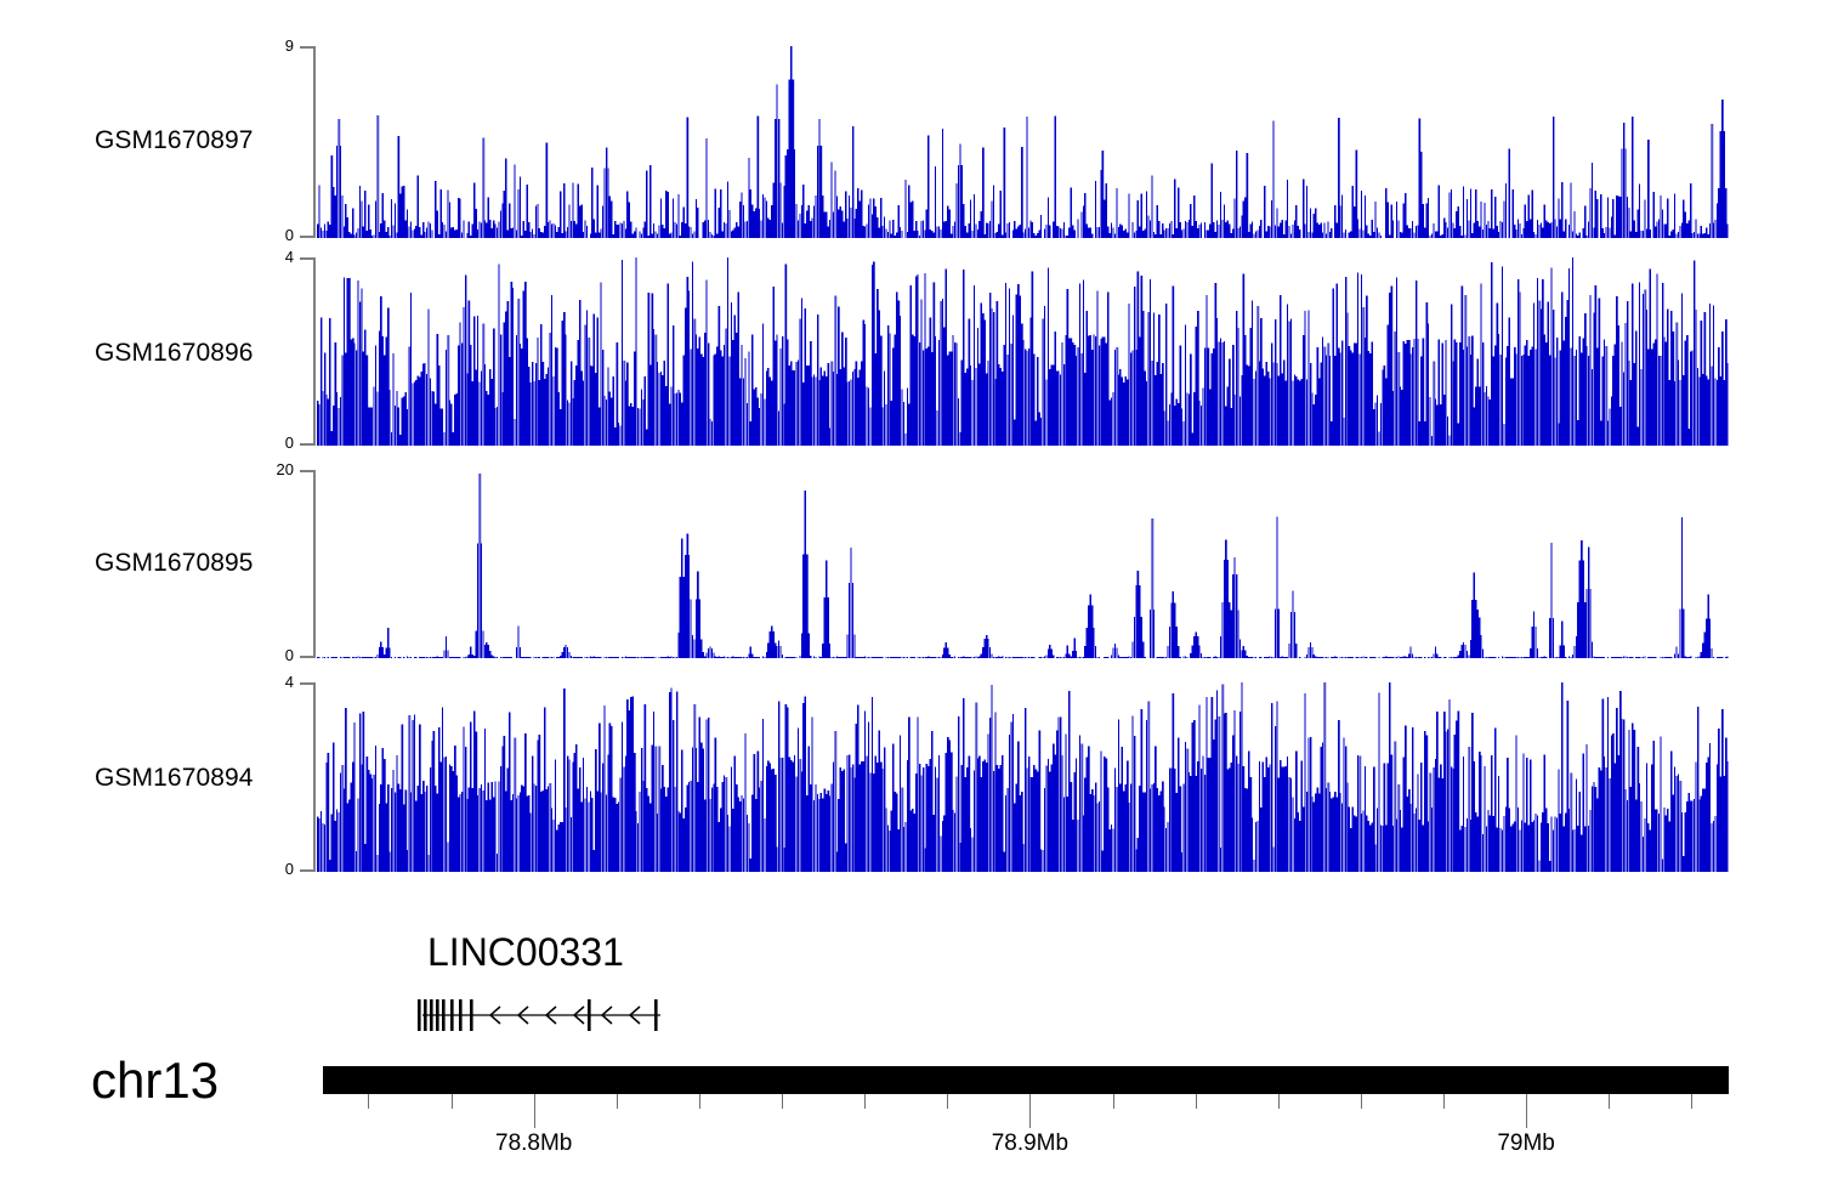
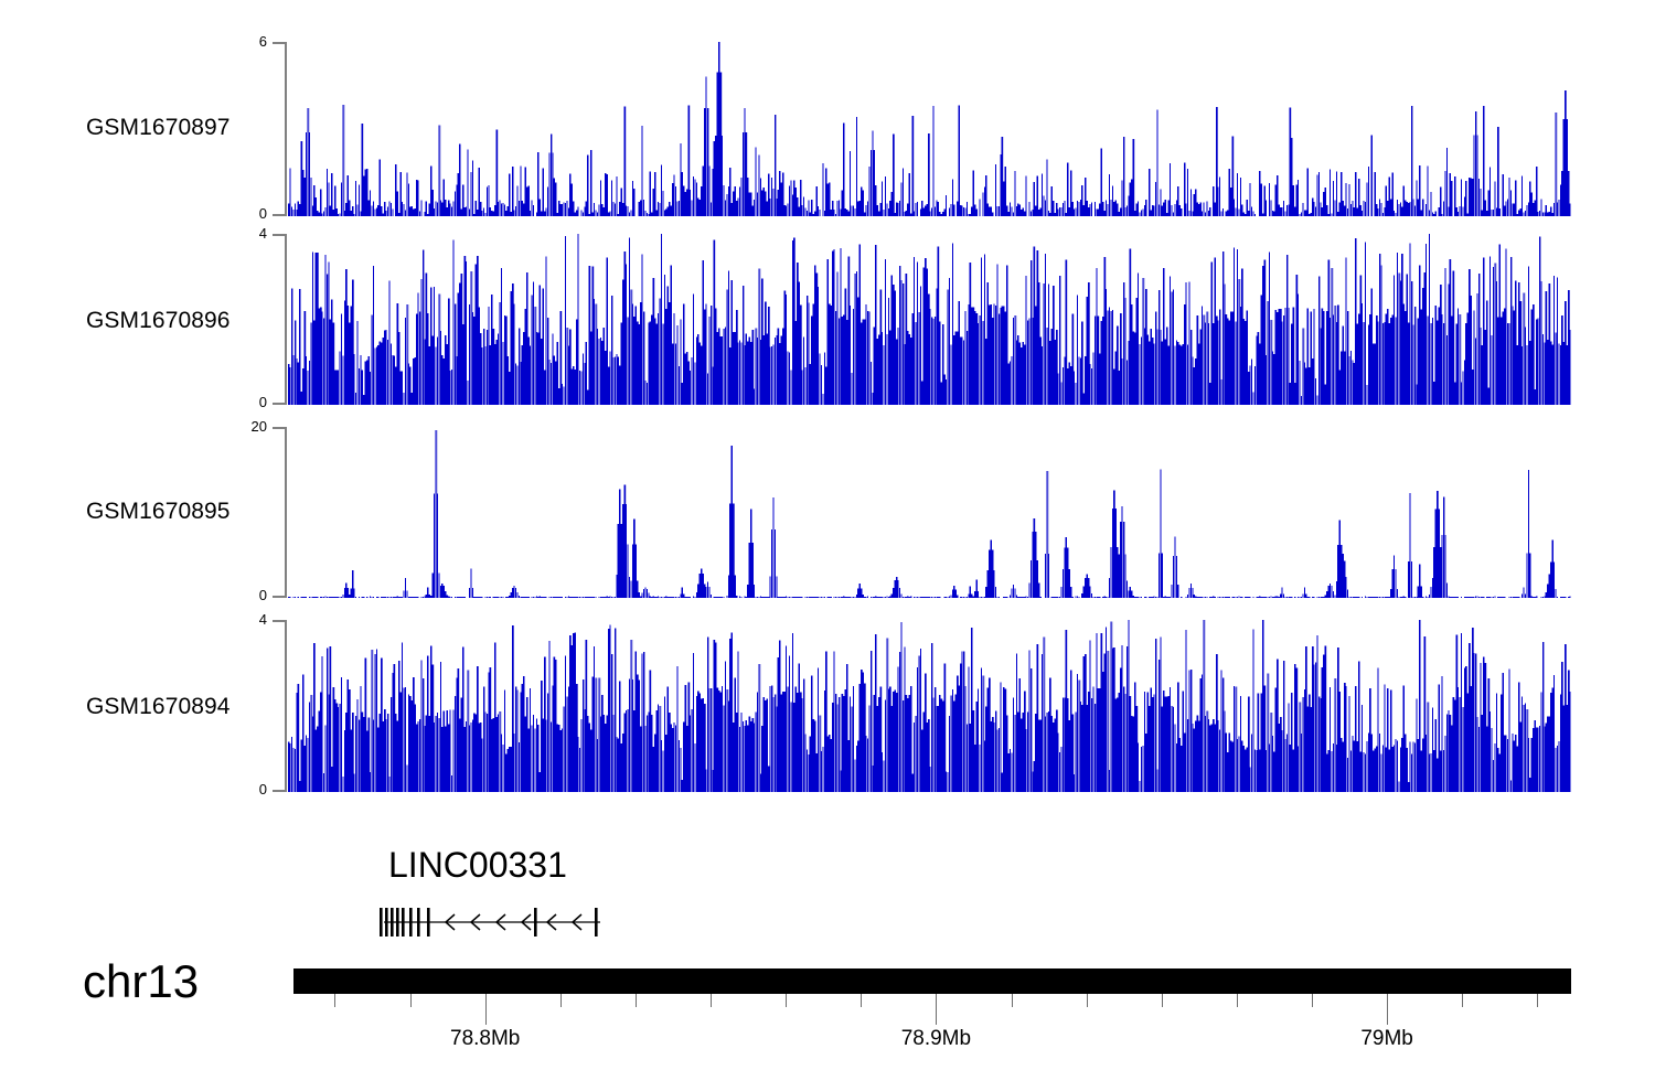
  GSM1670897
- 9
+ 6
  0
  GSM1670896
  4
  0
  GSM1670895
  20
  0
  GSM1670894
  4
  0
  LINC00331
  chr13
  78.8Mb
  78.9Mb
  79Mb
